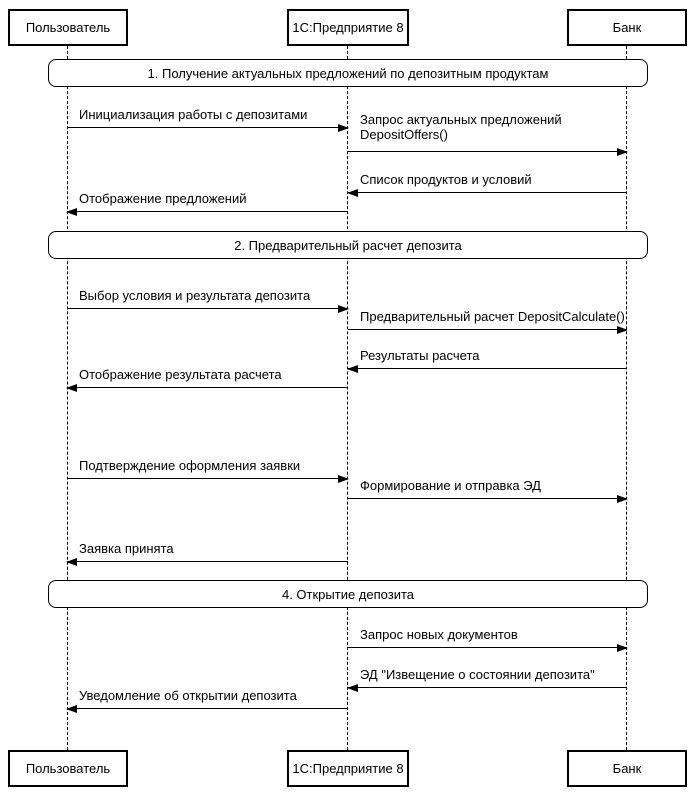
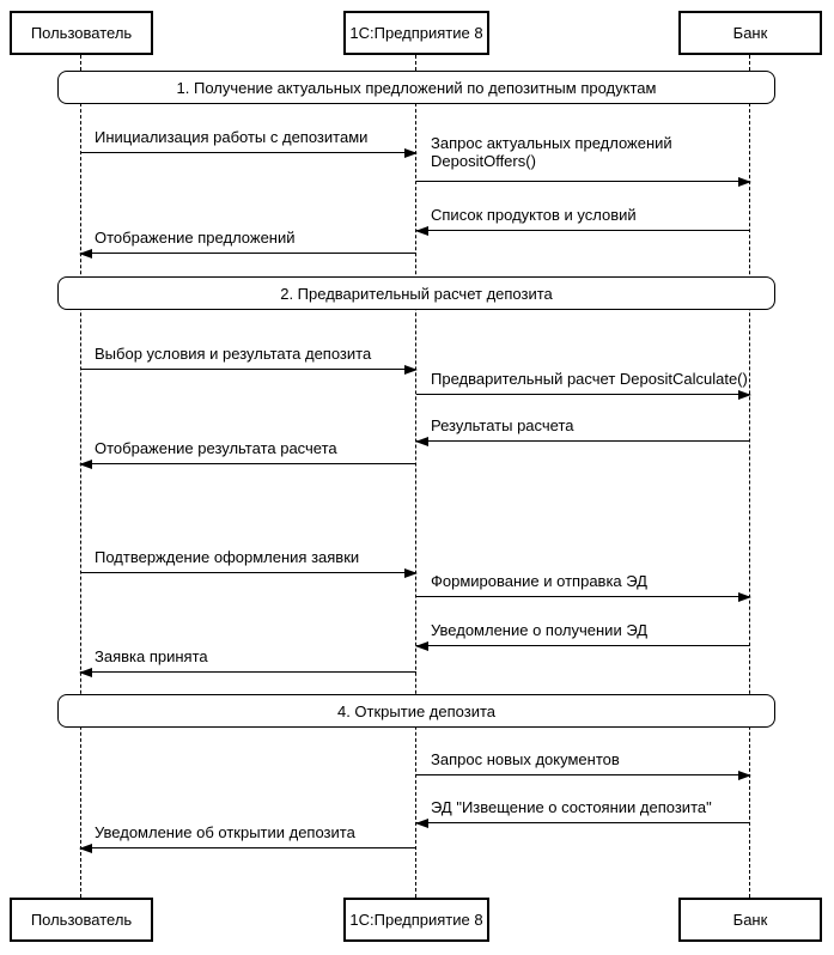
  Пользователь
  1С:Предприятие 8
  Банк
  1. Получение актуальных предложений по депозитным продуктам
  2. Предварительный расчет депозита
  4. Открытие депозита
  Инициализация работы с депозитами
  Запрос актуальных предложений
  DepositOffers()
  Список продуктов и условий
  Отображение предложений
  Выбор условия и результата депозита
  Предварительный расчет DepositCalculate()
  Результаты расчета
  Отображение результата расчета
  Подтверждение оформления заявки
  Формирование и отправка ЭД
+ Уведомление о получении ЭД
  Заявка принята
  Запрос новых документов
  ЭД "Извещение о состоянии депозита"
  Уведомление об открытии депозита
  Пользователь
  1С:Предприятие 8
  Банк
